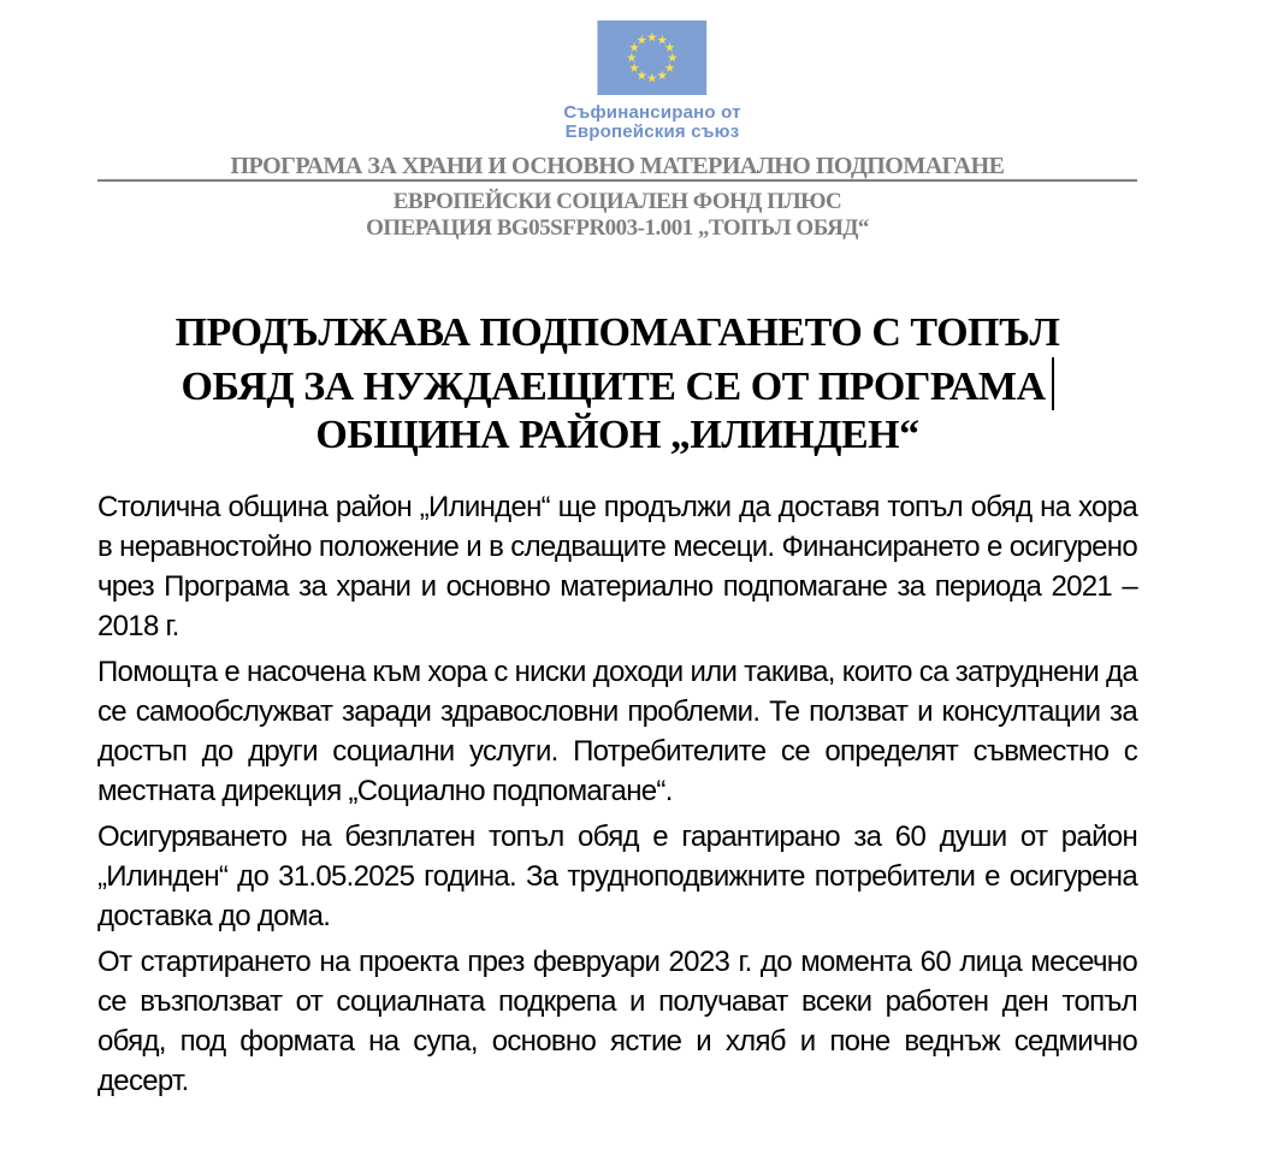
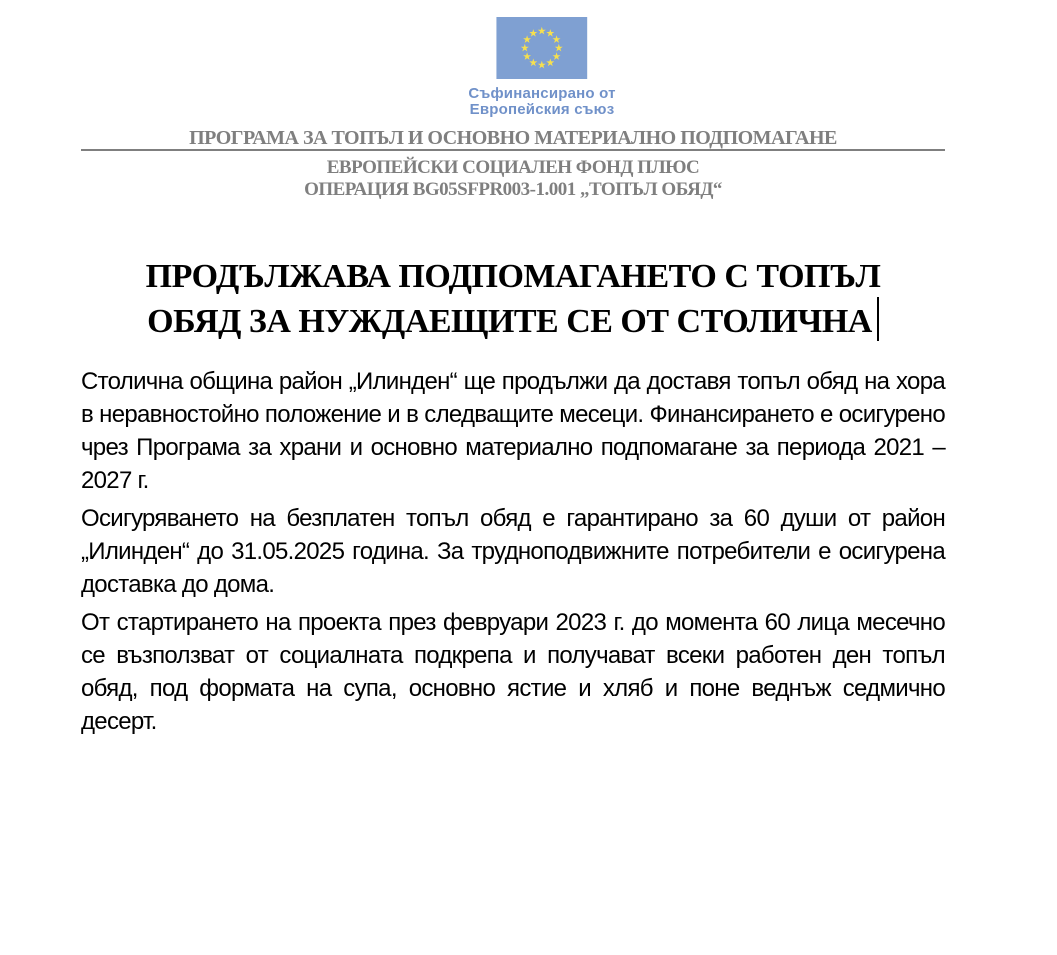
  Съфинансирано от
  Европейския съюз
- ПРОГРАМА ЗА ХРАНИ И ОСНОВНО МАТЕРИАЛНО ПОДПОМАГАНЕ
+ ПРОГРАМА ЗА ТОПЪЛ И ОСНОВНО МАТЕРИАЛНО ПОДПОМАГАНЕ
  ЕВРОПЕЙСКИ СОЦИАЛЕН ФОНД ПЛЮС
  ОПЕРАЦИЯ BG05SFPR003-1.001 „ТОПЪЛ ОБЯД“
  ПРОДЪЛЖАВА ПОДПОМАГАНЕТО С ТОПЪЛ
- ОБЯД ЗА НУЖДАЕЩИТЕ СЕ ОТ ПРОГРАМА
+ ОБЯД ЗА НУЖДАЕЩИТЕ СЕ ОТ СТОЛИЧНА
- ОБЩИНА РАЙОН „ИЛИНДЕН“
- Столична община район „Илинден“ ще продължи да доставя топъл обяд на хора в неравностойно положение и в следващите месеци. Финансирането е осигурено чрез Програма за храни и основно материално подпомагане за периода 2021 – 2018 г.
+ Столична община район „Илинден“ ще продължи да доставя топъл обяд на хора в неравностойно положение и в следващите месеци. Финансирането е осигурено чрез Програма за храни и основно материално подпомагане за периода 2021 – 2027 г.
- Помощта е насочена към хора с ниски доходи или такива, които са затруднени да се самообслужват заради здравословни проблеми. Те ползват и консултации за достъп до други социални услуги. Потребителите се определят съвместно с местната дирекция „Социално подпомагане“.
  Осигуряването на безплатен топъл обяд е гарантирано за 60 души от район „Илинден“ до 31.05.2025 година. За трудноподвижните потребители е осигурена доставка до дома.
  От стартирането на проекта през февруари 2023 г. до момента 60 лица месечно се възползват от социалната подкрепа и получават всеки работен ден топъл обяд, под формата на супа, основно ястие и хляб и поне веднъж седмично десерт.
